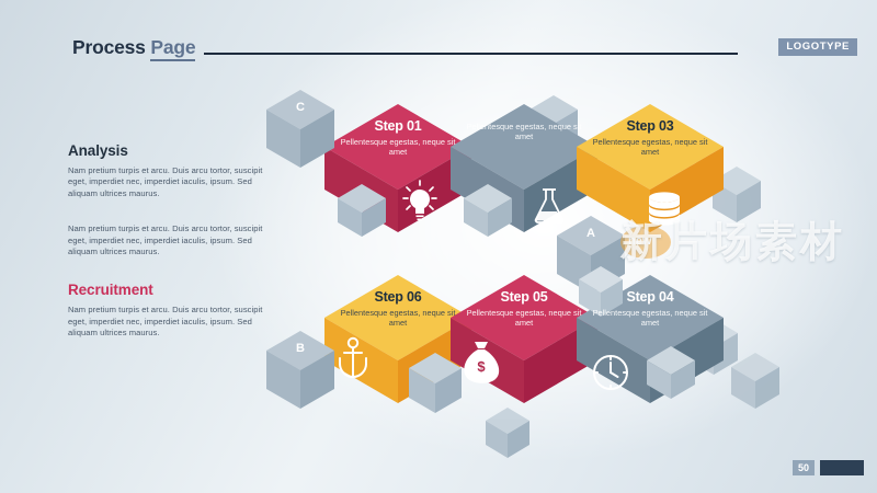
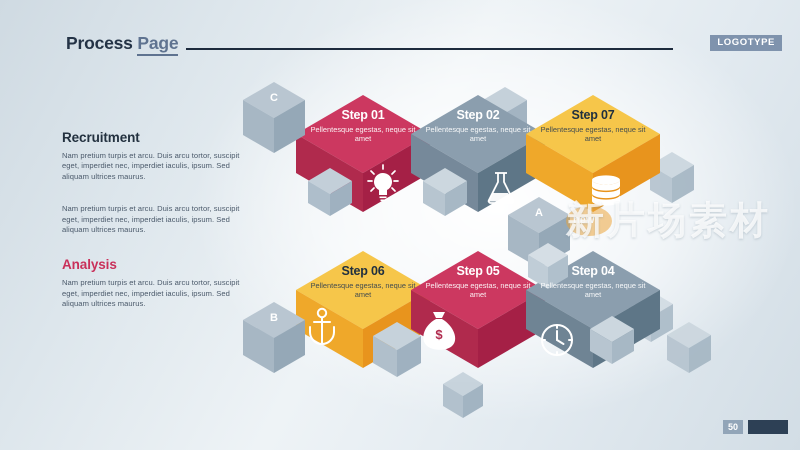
  Process Page
  LOGOTYPE
- Analysis
+ Recruitment
  Nam pretium turpis et arcu. Duis arcu tortor, suscipit eget, imperdiet nec, imperdiet iaculis, ipsum. Sed aliquam ultrices maurus.
  Nam pretium turpis et arcu. Duis arcu tortor, suscipit eget, imperdiet nec, imperdiet iaculis, ipsum. Sed aliquam ultrices maurus.
- Recruitment
+ Analysis
  Nam pretium turpis et arcu. Duis arcu tortor, suscipit eget, imperdiet nec, imperdiet iaculis, ipsum. Sed aliquam ultrices maurus.
  $
  Step 01
  Pellentesque egestas, neque sit amet
+ Step 02
  Pellentesque egestas, neque sit amet
- Step 03
+ Step 07
  Pellentesque egestas, neque sit amet
  Step 06
  Pellentesque egestas, neque sit amet
  Step 05
  Pellentesque egestas, neque sit amet
  Step 04
  Pellentesque egestas, neque sit amet
  C
  A
  B
  new
  新片场素材
  50
